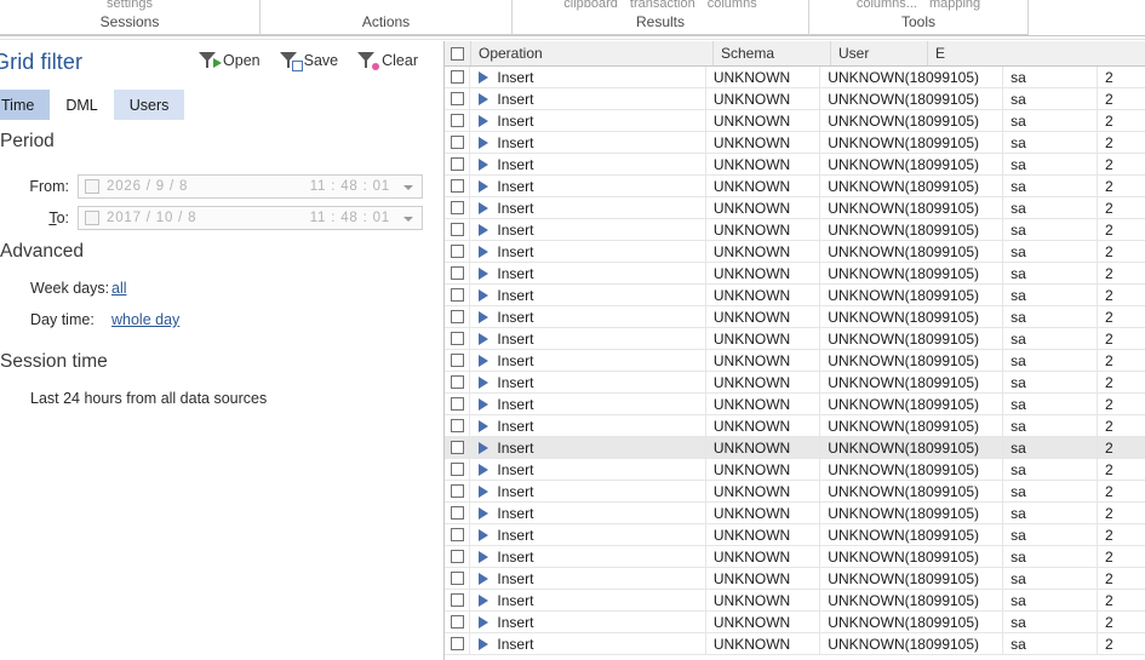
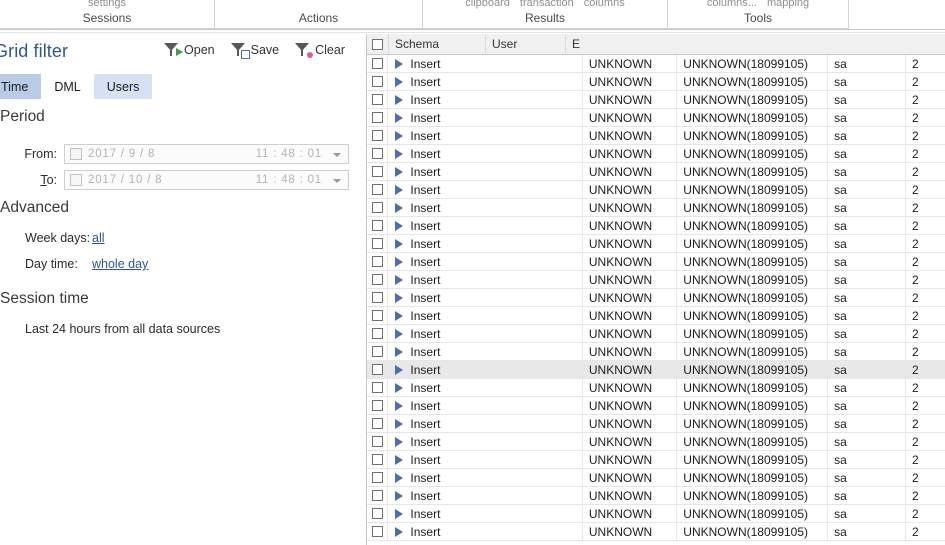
  settings
  Sessions
  Actions
  clipboard
  transaction
  columns
  Results
  columns...
  mapping
  Tools
  Grid filter
  Open
  Save
  Clear
  Time
  DML
  Users
  Period
  From:
- 2026 / 9 / 8
+ 2017 / 9 / 8
  11 : 48 : 01
  To:
  2017 / 10 / 8
  11 : 48 : 01
  Advanced
  Week days:
  all
  Day time:
  whole day
  Session time
  Last 24 hours from all data sources
- Operation
  Schema
  User
  E
  Insert
  UNKNOWN
  UNKNOWN(18099105)
  sa
  2
  Insert
  UNKNOWN
  UNKNOWN(18099105)
  sa
  2
  Insert
  UNKNOWN
  UNKNOWN(18099105)
  sa
  2
  Insert
  UNKNOWN
  UNKNOWN(18099105)
  sa
  2
  Insert
  UNKNOWN
  UNKNOWN(18099105)
  sa
  2
  Insert
  UNKNOWN
  UNKNOWN(18099105)
  sa
  2
  Insert
  UNKNOWN
  UNKNOWN(18099105)
  sa
  2
  Insert
  UNKNOWN
  UNKNOWN(18099105)
  sa
  2
  Insert
  UNKNOWN
  UNKNOWN(18099105)
  sa
  2
  Insert
  UNKNOWN
  UNKNOWN(18099105)
  sa
  2
  Insert
  UNKNOWN
  UNKNOWN(18099105)
  sa
  2
  Insert
  UNKNOWN
  UNKNOWN(18099105)
  sa
  2
  Insert
  UNKNOWN
  UNKNOWN(18099105)
  sa
  2
  Insert
  UNKNOWN
  UNKNOWN(18099105)
  sa
  2
  Insert
  UNKNOWN
  UNKNOWN(18099105)
  sa
  2
  Insert
  UNKNOWN
  UNKNOWN(18099105)
  sa
  2
  Insert
  UNKNOWN
  UNKNOWN(18099105)
  sa
  2
  Insert
  UNKNOWN
  UNKNOWN(18099105)
  sa
  2
  Insert
  UNKNOWN
  UNKNOWN(18099105)
  sa
  2
  Insert
  UNKNOWN
  UNKNOWN(18099105)
  sa
  2
  Insert
  UNKNOWN
  UNKNOWN(18099105)
  sa
  2
  Insert
  UNKNOWN
  UNKNOWN(18099105)
  sa
  2
  Insert
  UNKNOWN
  UNKNOWN(18099105)
  sa
  2
  Insert
  UNKNOWN
  UNKNOWN(18099105)
  sa
  2
  Insert
  UNKNOWN
  UNKNOWN(18099105)
  sa
  2
  Insert
  UNKNOWN
  UNKNOWN(18099105)
  sa
  2
  Insert
  UNKNOWN
  UNKNOWN(18099105)
  sa
  2
